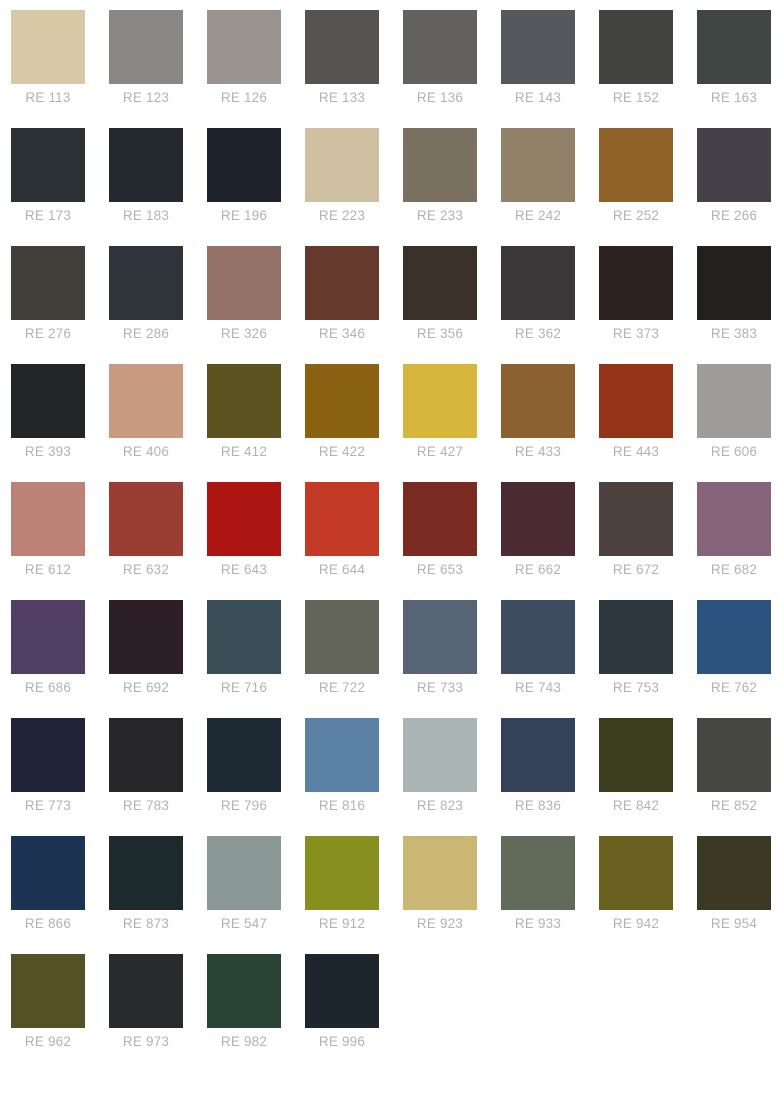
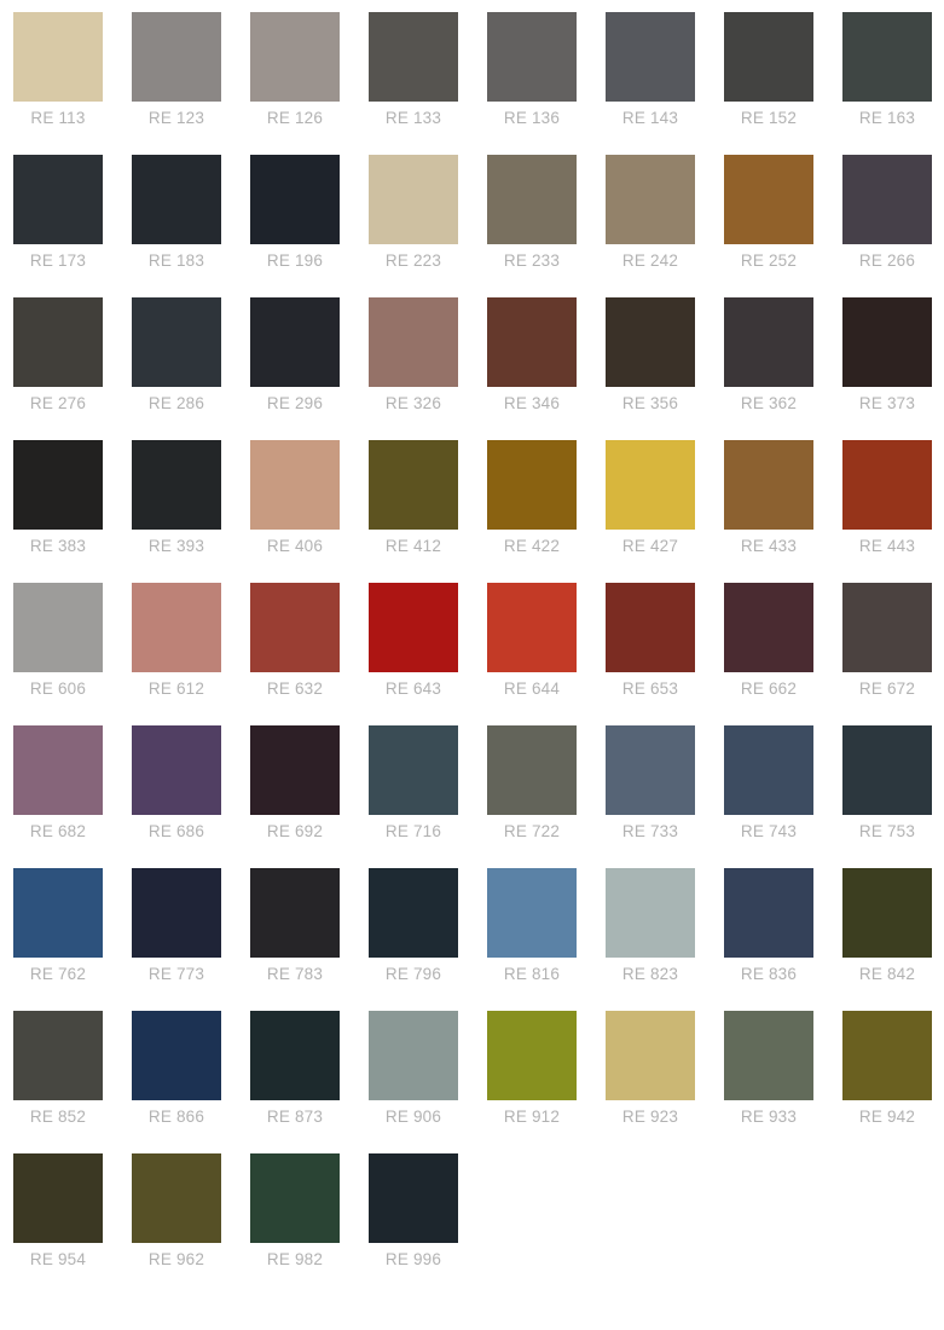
  RE 113
  RE 123
  RE 126
  RE 133
  RE 136
  RE 143
  RE 152
  RE 163
  RE 173
  RE 183
  RE 196
  RE 223
  RE 233
  RE 242
  RE 252
  RE 266
  RE 276
  RE 286
+ RE 296
  RE 326
  RE 346
  RE 356
  RE 362
  RE 373
  RE 383
  RE 393
  RE 406
  RE 412
  RE 422
  RE 427
  RE 433
  RE 443
  RE 606
  RE 612
  RE 632
  RE 643
  RE 644
  RE 653
  RE 662
  RE 672
  RE 682
  RE 686
  RE 692
  RE 716
  RE 722
  RE 733
  RE 743
  RE 753
  RE 762
  RE 773
  RE 783
  RE 796
  RE 816
  RE 823
  RE 836
  RE 842
  RE 852
  RE 866
  RE 873
- RE 547
+ RE 906
  RE 912
  RE 923
  RE 933
  RE 942
  RE 954
  RE 962
- RE 973
  RE 982
  RE 996
